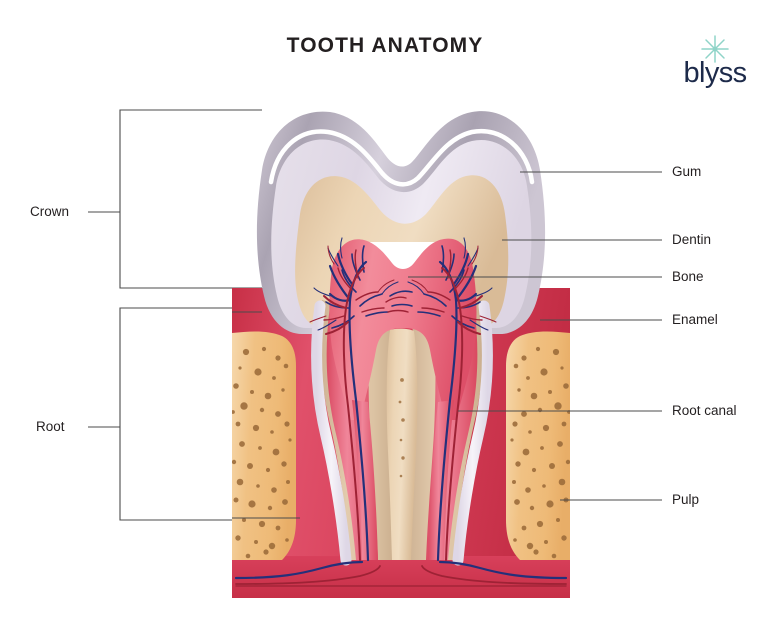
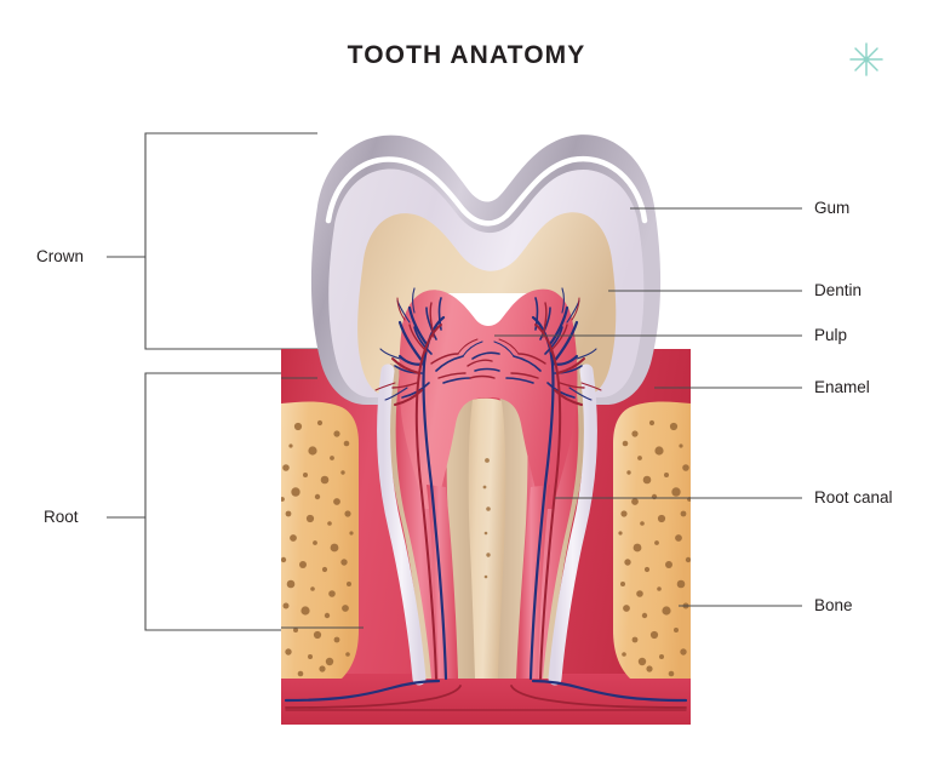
  TOOTH ANATOMY
- blyss
  Crown
  Root
  Gum
  Dentin
- Bone
+ Pulp
  Enamel
  Root canal
- Pulp
+ Bone
